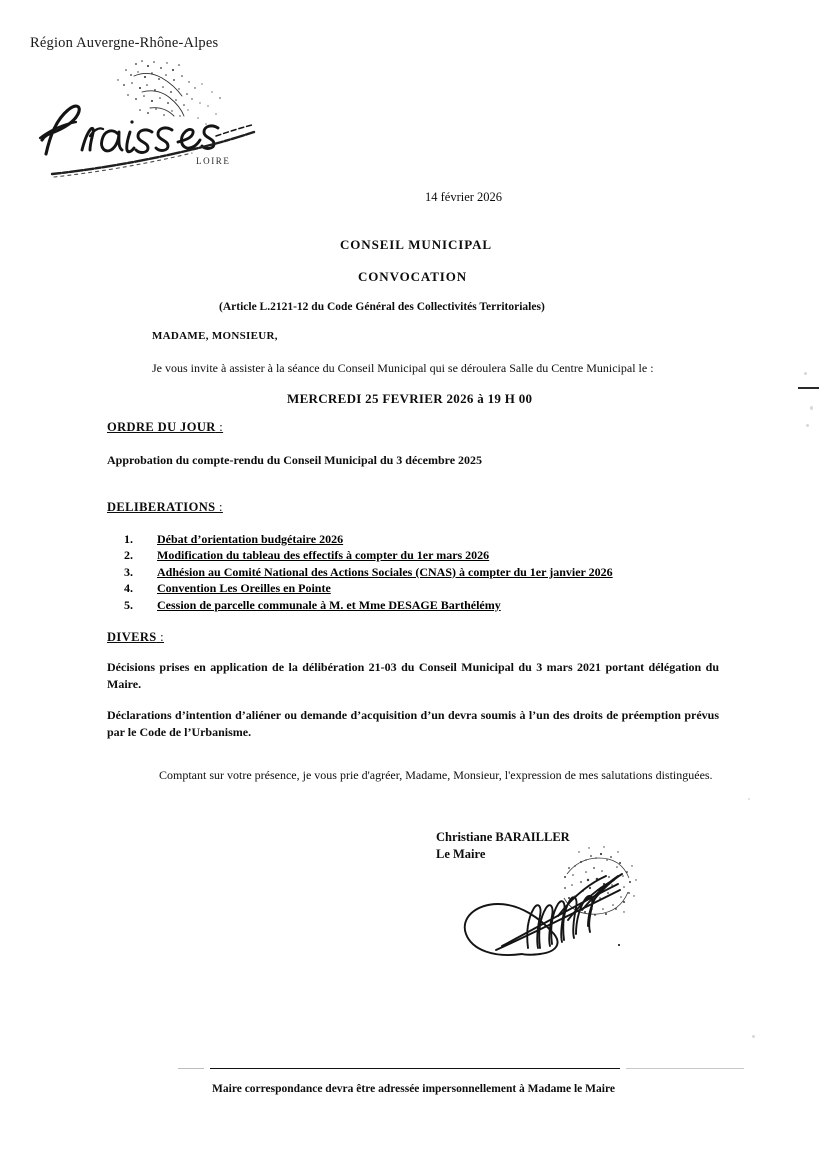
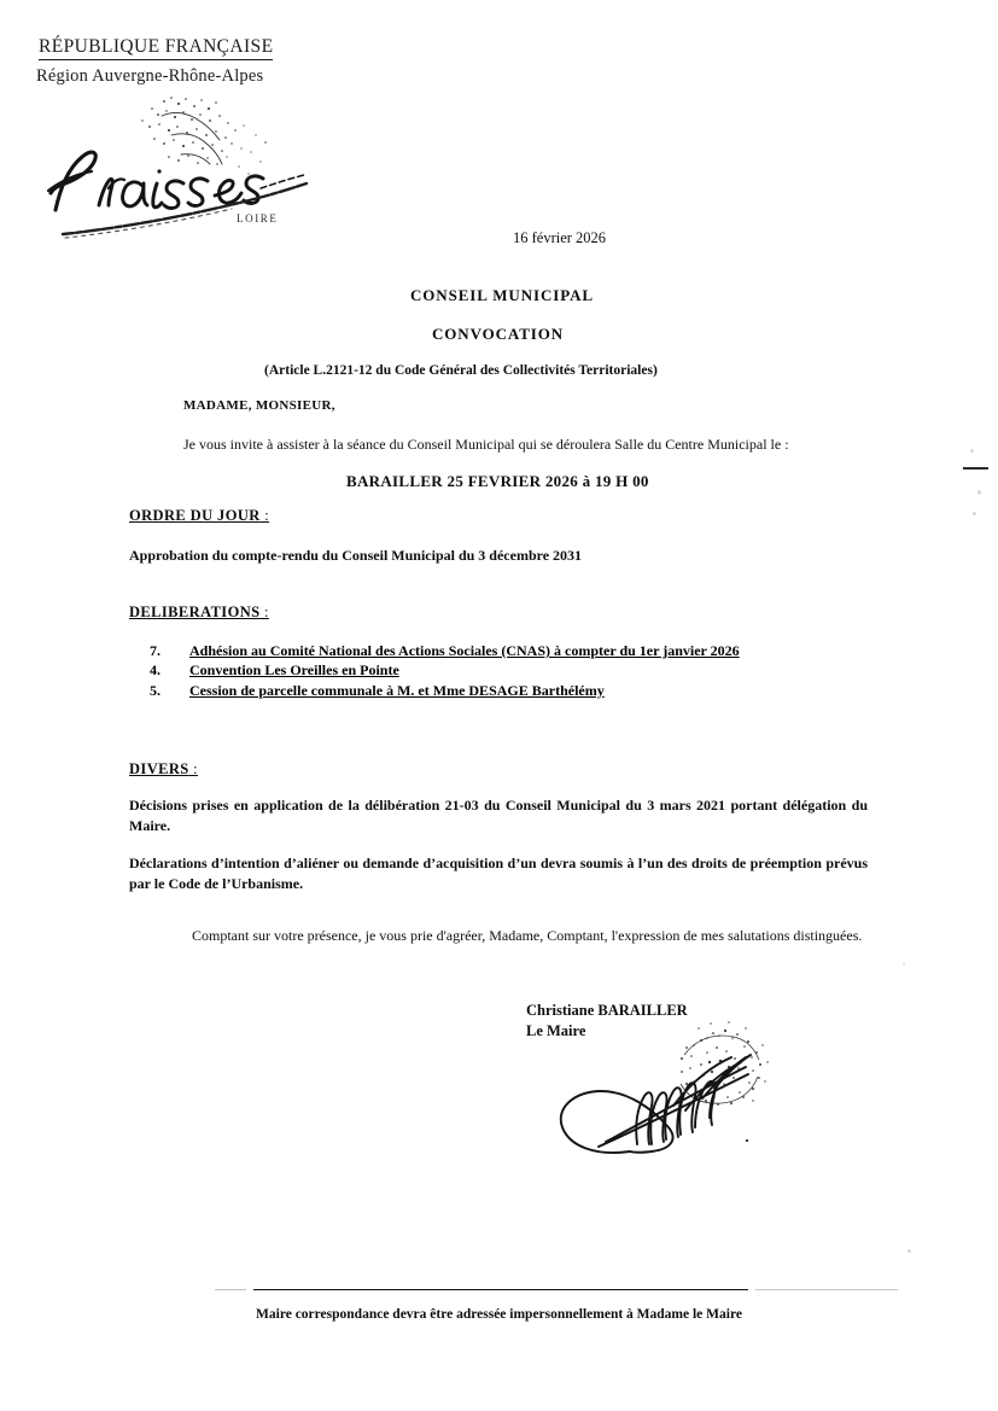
+ RÉPUBLIQUE FRANÇAISE
  Région Auvergne-Rhône-Alpes
  LOIRE
- 14 février 2026
+ 16 février 2026
  CONSEIL MUNICIPAL
  CONVOCATION
  (Article L.2121-12 du Code Général des Collectivités Territoriales)
  MADAME, MONSIEUR,
  Je vous invite à assister à la séance du Conseil Municipal qui se déroulera Salle du Centre Municipal le :
- MERCREDI 25 FEVRIER 2026 à 19 H 00
+ BARAILLER 25 FEVRIER 2026 à 19 H 00
  ORDRE DU JOUR :
- Approbation du compte-rendu du Conseil Municipal du 3 décembre 2025
+ Approbation du compte-rendu du Conseil Municipal du 3 décembre 2031
  DELIBERATIONS :
- 1.
- Débat d’orientation budgétaire 2026
- 2.
- Modification du tableau des effectifs à compter du 1er mars 2026
- 3.
+ 7.
  Adhésion au Comité National des Actions Sociales (CNAS) à compter du 1er janvier 2026
  4.
  Convention Les Oreilles en Pointe
  5.
  Cession de parcelle communale à M. et Mme DESAGE Barthélémy
  DIVERS :
  Décisions prises en application de la délibération 21-03 du Conseil Municipal du 3 mars 2021 portant délégation du Maire.
  Déclarations d’intention d’aliéner ou demande d’acquisition d’un devra soumis à l’un des droits de préemption prévus par le Code de l’Urbanisme.
- Comptant sur votre présence, je vous prie d'agréer, Madame, Monsieur, l'expression de mes salutations distinguées.
+ Comptant sur votre présence, je vous prie d'agréer, Madame, Comptant, l'expression de mes salutations distinguées.
  Christiane BARAILLER
  Le Maire
  Maire correspondance devra être adressée impersonnellement à Madame le Maire
